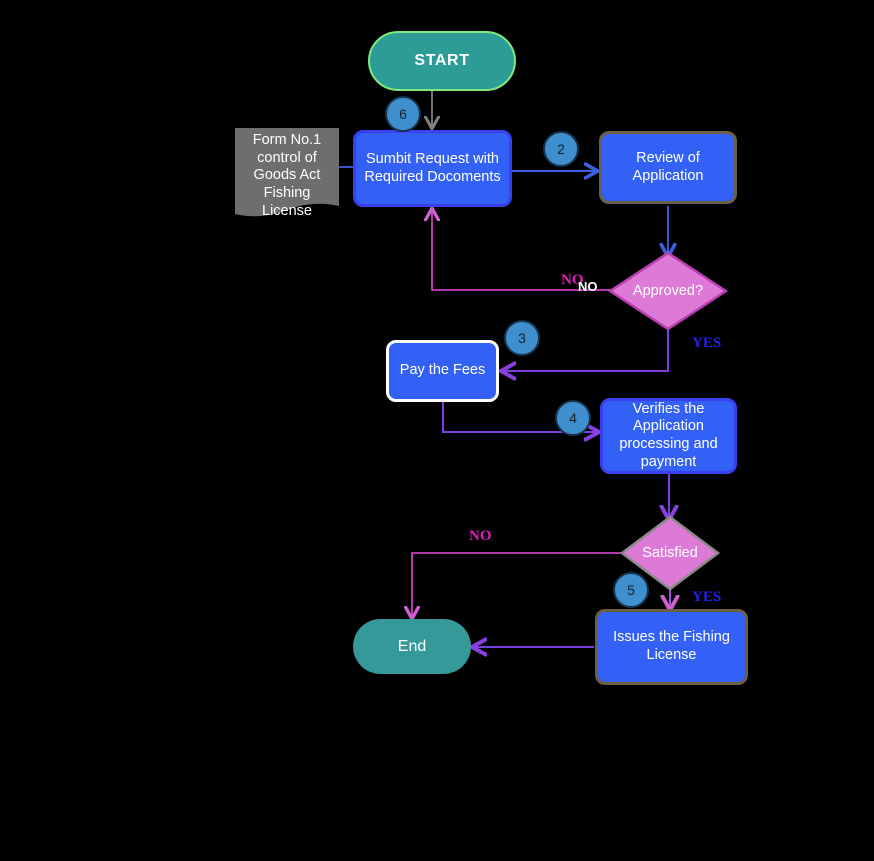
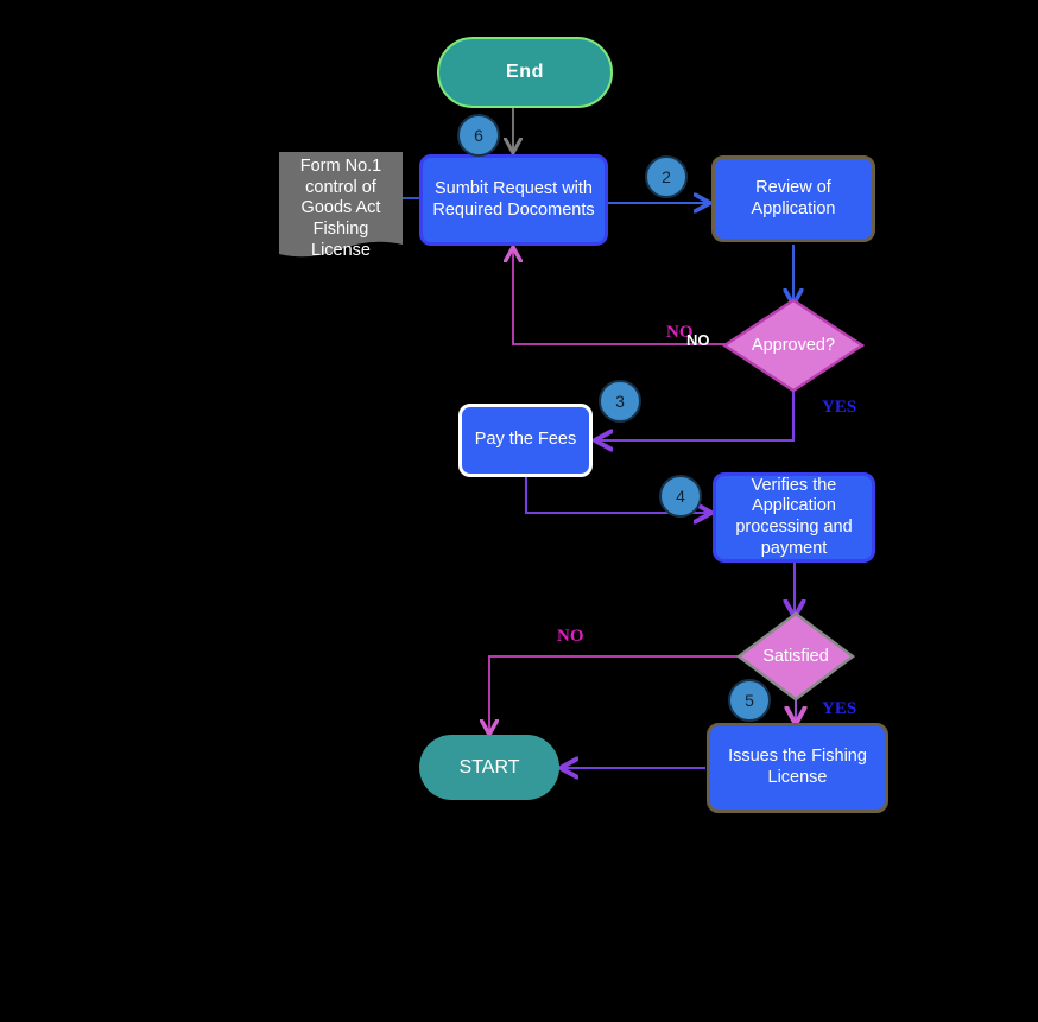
- START
+ End
  Form No.1
  control of
  Goods Act
  Fishing
  License
  Sumbit Request with
  Required Docoments
  Review of
  Application
  Approved?
  Pay the Fees
  Verifies the
  Application
  processing and
  payment
  Satisfied
  Issues the Fishing
  License
- End
+ START
  6
  2
  3
  4
  5
  NO
  NO
  YES
  NO
  YES
